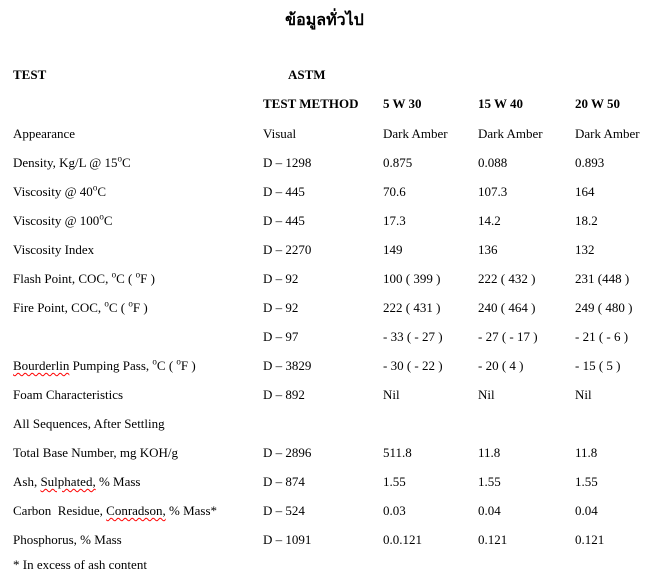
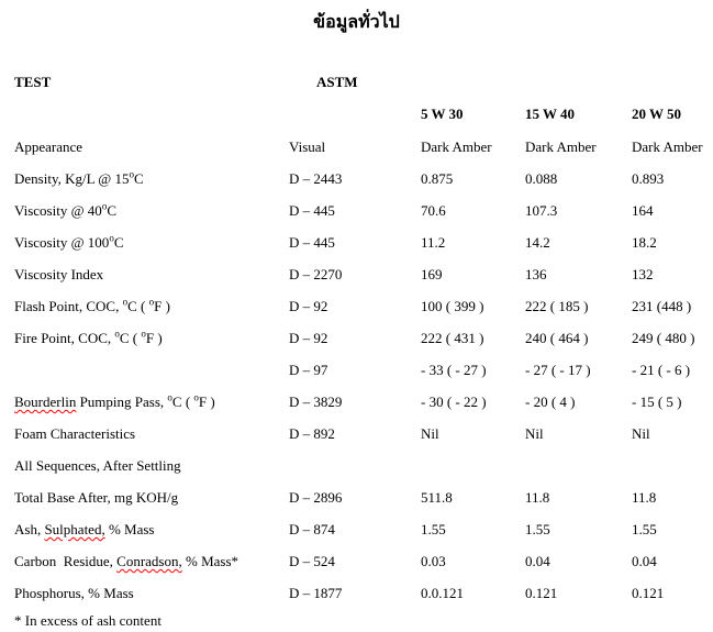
  ข้อมูลทั่วไป
  TEST
  ASTM
- TEST METHOD
  5 W 30
  15 W 40
  20 W 50
  Appearance
  Visual
  Dark Amber
  Dark Amber
  Dark Amber
  Density, Kg/L @ 15oC
- D – 1298
+ D – 2443
  0.875
  0.088
  0.893
  Viscosity @ 40oC
  D – 445
  70.6
  107.3
  164
  Viscosity @ 100oC
  D – 445
- 17.3
+ 11.2
  14.2
  18.2
  Viscosity Index
  D – 2270
- 149
+ 169
  136
  132
  Flash Point, COC, oC ( oF )
  D – 92
  100 ( 399 )
- 222 ( 432 )
+ 222 ( 185 )
  231 (448 )
  Fire Point, COC, oC ( oF )
  D – 92
  222 ( 431 )
  240 ( 464 )
  249 ( 480 )
  D – 97
  - 33 ( - 27 )
  - 27 ( - 17 )
  - 21 ( - 6 )
  Bourderlin Pumping Pass, oC ( oF )
  D – 3829
  - 30 ( - 22 )
  - 20 ( 4 )
  - 15 ( 5 )
  Foam Characteristics
  D – 892
  Nil
  Nil
  Nil
  All Sequences, After Settling
- Total Base Number, mg KOH/g
+ Total Base After, mg KOH/g
  D – 2896
  511.8
  11.8
  11.8
  Ash, Sulphated, % Mass
  D – 874
  1.55
  1.55
  1.55
  Carbon Residue, Conradson, % Mass*
  D – 524
  0.03
  0.04
  0.04
  Phosphorus, % Mass
- D – 1091
+ D – 1877
  0.0.121
  0.121
  0.121
  * In excess of ash content
